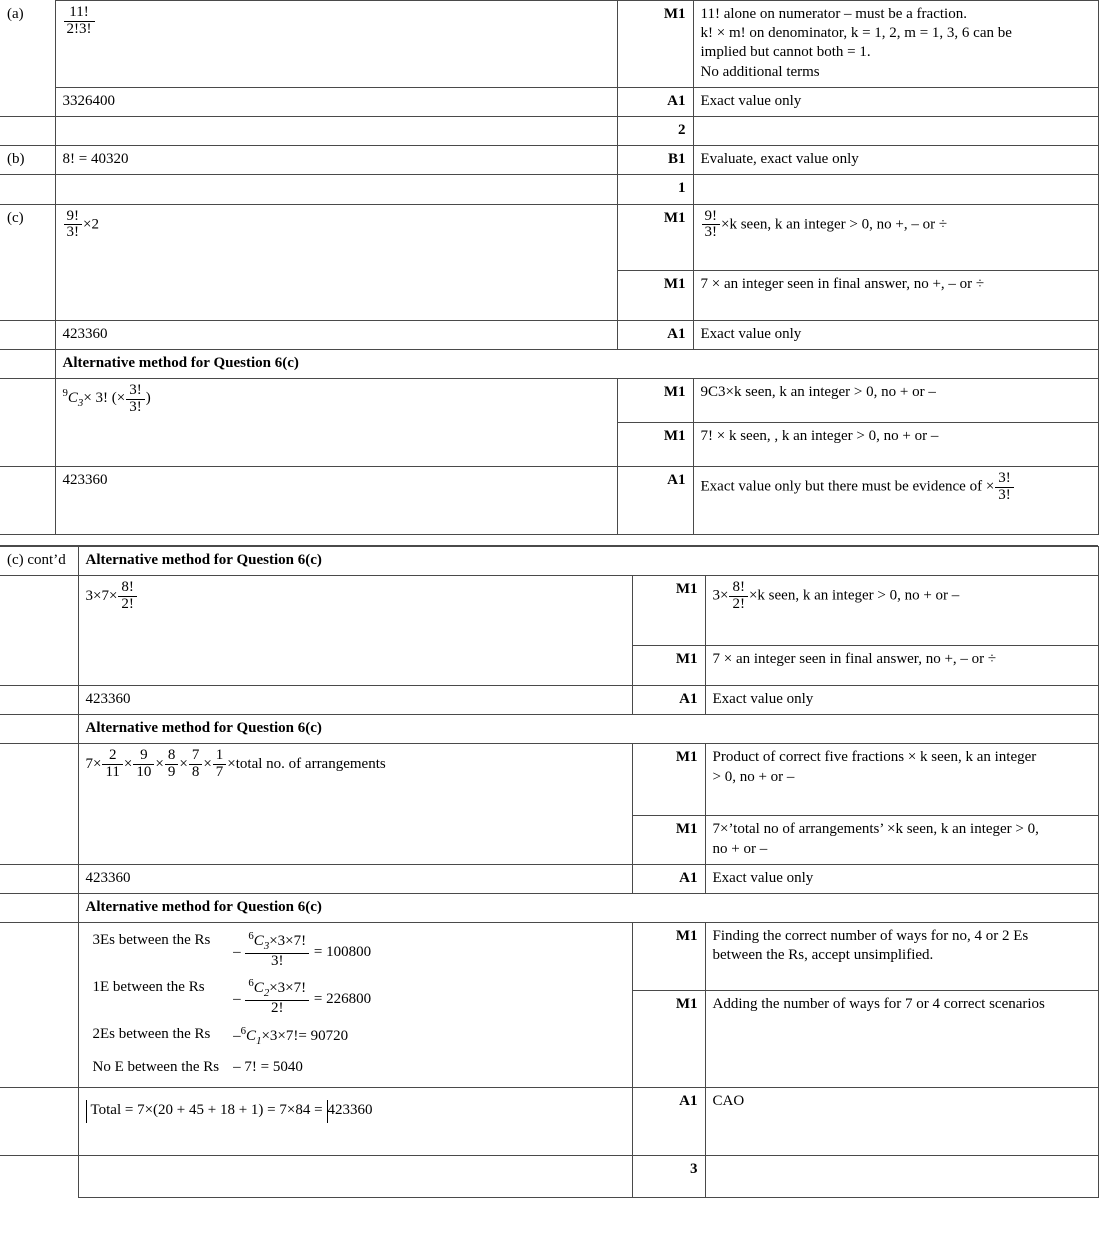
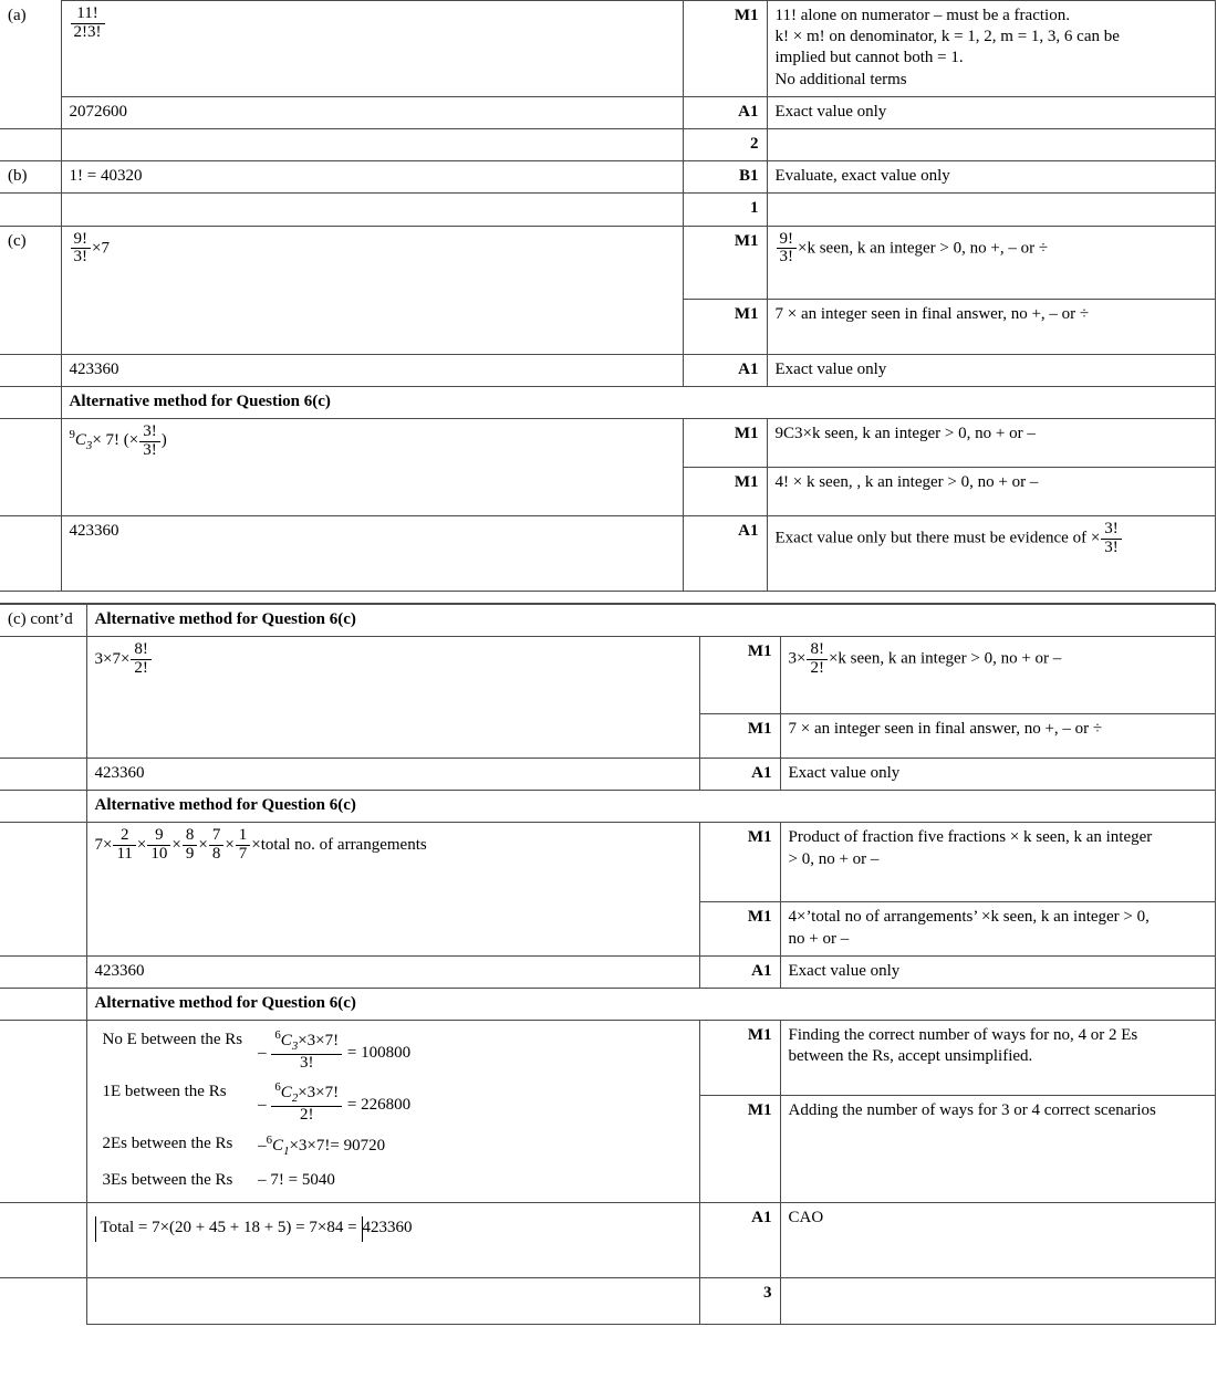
  (a)	11! 2!3!	M1	11! alone on numerator – must be a fraction. k! × m! on denominator, k = 1, 2, m = 1, 3, 6 can be implied but cannot both = 1. No additional terms
- 3326400	A1	Exact value only
+ 2072600	A1	Exact value only
  		2
- (b)	8! = 40320	B1	Evaluate, exact value only
+ (b)	1! = 40320	B1	Evaluate, exact value only
  		1
- (c)	9! 3! ×2	M1	9! 3! ×k seen, k an integer > 0, no +, – or ÷
+ (c)	9! 3! ×7	M1	9! 3! ×k seen, k an integer > 0, no +, – or ÷
  M1	7 × an integer seen in final answer, no +, – or ÷
  	423360	A1	Exact value only
  	Alternative method for Question 6(c)
- 	9C3× 3! (×3!3!)	M1	9C3×k seen, k an integer > 0, no + or –
+ 	9C3× 7! (×3!3!)	M1	9C3×k seen, k an integer > 0, no + or –
- M1	7! × k seen, , k an integer > 0, no + or –
+ M1	4! × k seen, , k an integer > 0, no + or –
  	423360	A1	Exact value only but there must be evidence of ×3!3!
  (c) cont’d	Alternative method for Question 6(c)
  	3×7×8!2!	M1	3×8!2!×k seen, k an integer > 0, no + or –
  M1	7 × an integer seen in final answer, no +, – or ÷
  	423360	A1	Exact value only
  	Alternative method for Question 6(c)
- 	7×211×910×89×78×17×total no. of arrangements	M1	Product of correct five fractions × k seen, k an integer > 0, no + or –
+ 	7×211×910×89×78×17×total no. of arrangements	M1	Product of fraction five fractions × k seen, k an integer > 0, no + or –
- M1	7×’total no of arrangements’ ×k seen, k an integer > 0, no + or –
+ M1	4×’total no of arrangements’ ×k seen, k an integer > 0, no + or –
  	423360	A1	Exact value only
  	Alternative method for Question 6(c)
- 3Es between the Rs	– 6C3×3×7! 3! = 100800
+ No E between the Rs	– 6C3×3×7! 3! = 100800
  1E between the Rs	– 6C2×3×7! 2! = 226800
  2Es between the Rs	–6C1×3×7!= 90720
- No E between the Rs	– 7! = 5040
+ 3Es between the Rs	– 7! = 5040
  		M1	Finding the correct number of ways for no, 4 or 2 Es between the Rs, accept unsimplified.
- M1	Adding the number of ways for 7 or 4 correct scenarios
+ M1	Adding the number of ways for 3 or 4 correct scenarios
- 	Total = 7×(20 + 45 + 18 + 1) = 7×84 = 423360	A1	CAO
+ 	Total = 7×(20 + 45 + 18 + 5) = 7×84 = 423360	A1	CAO
  		3
